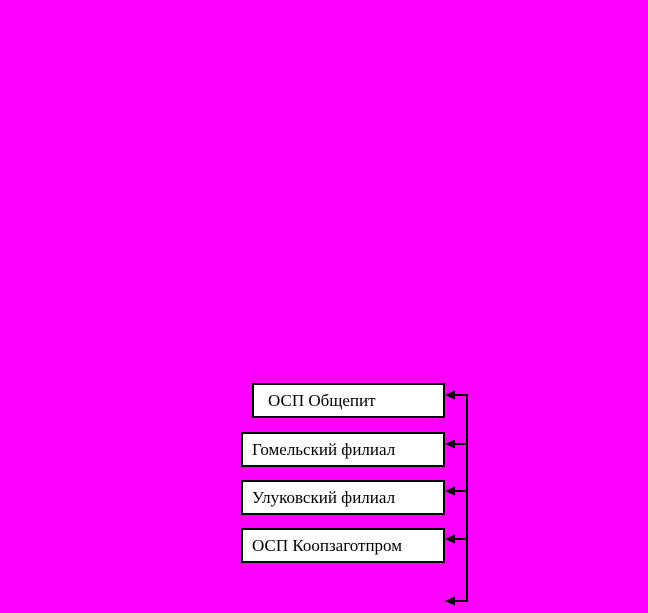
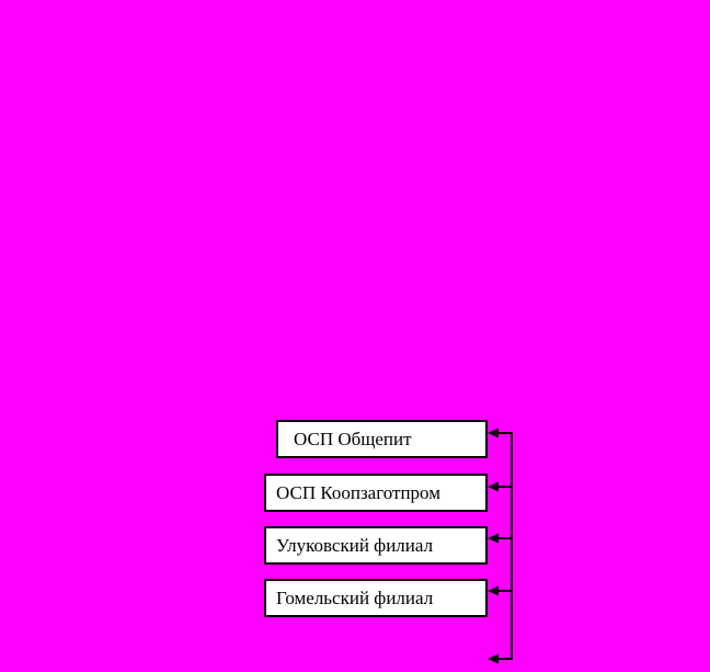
  ОСП Общепит
- Гомельский филиал
+ ОСП Коопзаготпром
  Улуковский филиал
- ОСП Коопзаготпром
+ Гомельский филиал
